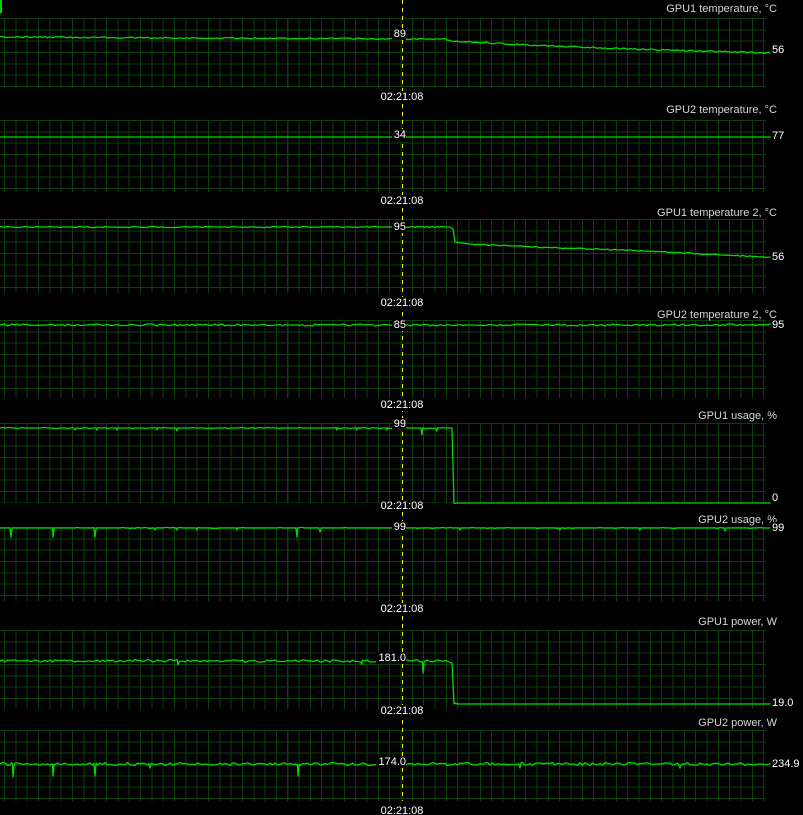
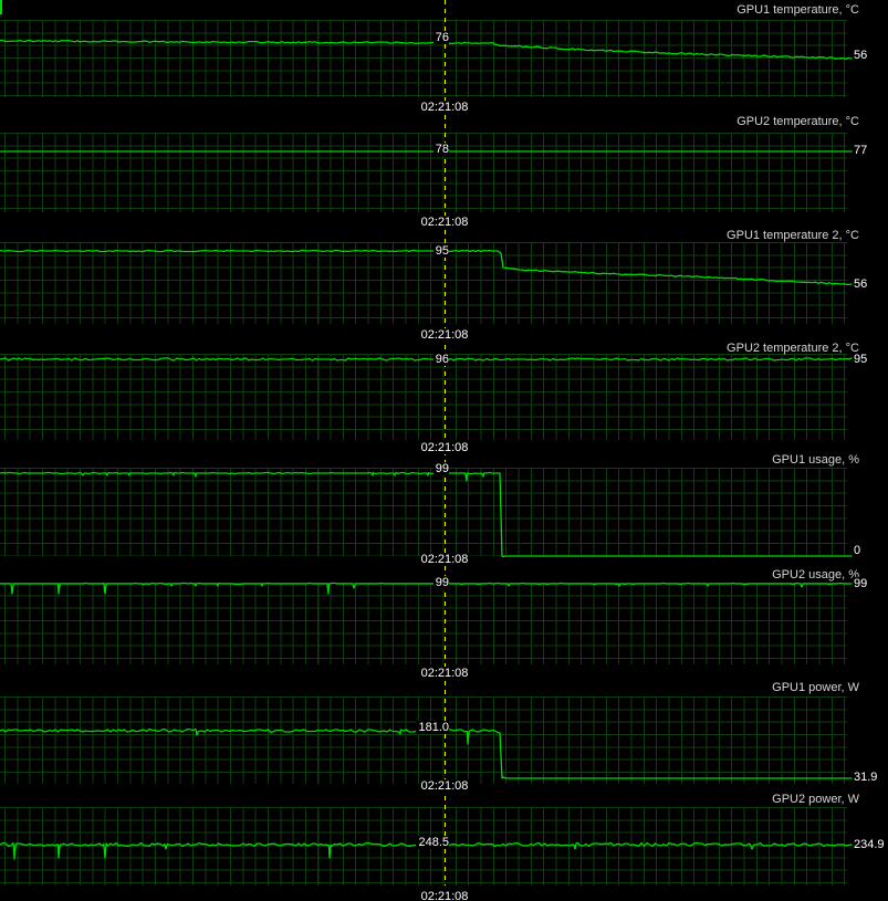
  GPU1 temperature, °C
- 89
+ 76
  56
  02:21:08
  GPU2 temperature, °C
- 34
+ 78
  77
  02:21:08
  GPU1 temperature 2, °C
  95
  56
  02:21:08
  GPU2 temperature 2, °C
- 85
+ 96
  95
  02:21:08
  GPU1 usage, %
  99
  0
  02:21:08
  GPU2 usage, %
  99
  99
  02:21:08
  GPU1 power, W
  181.0
- 19.0
+ 31.9
  02:21:08
  GPU2 power, W
- 174.0
+ 248.5
  234.9
  02:21:08
